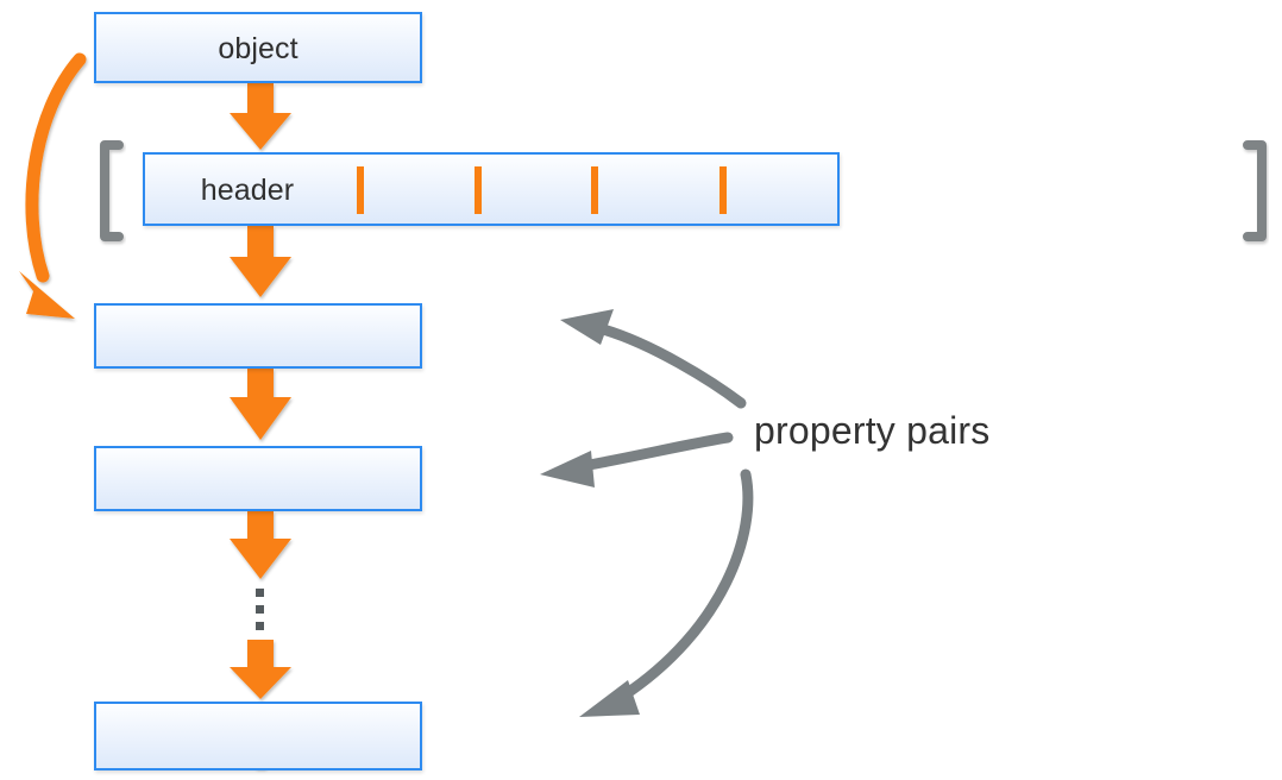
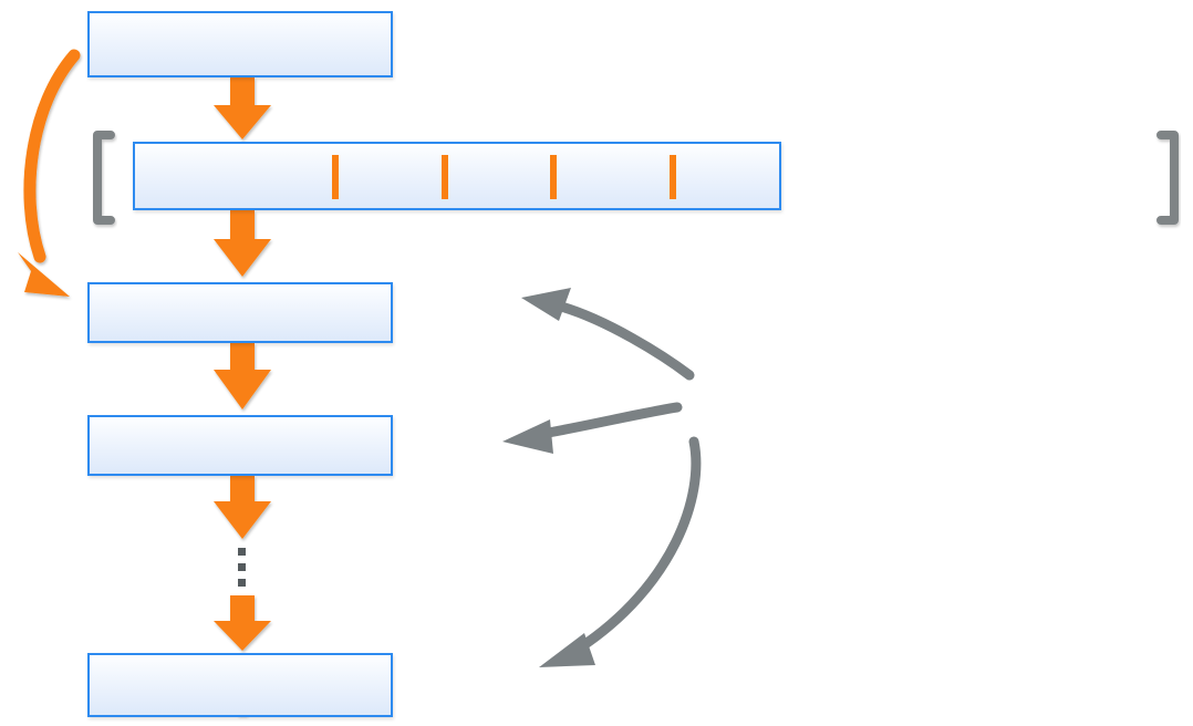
- object
- header
- property pairs
